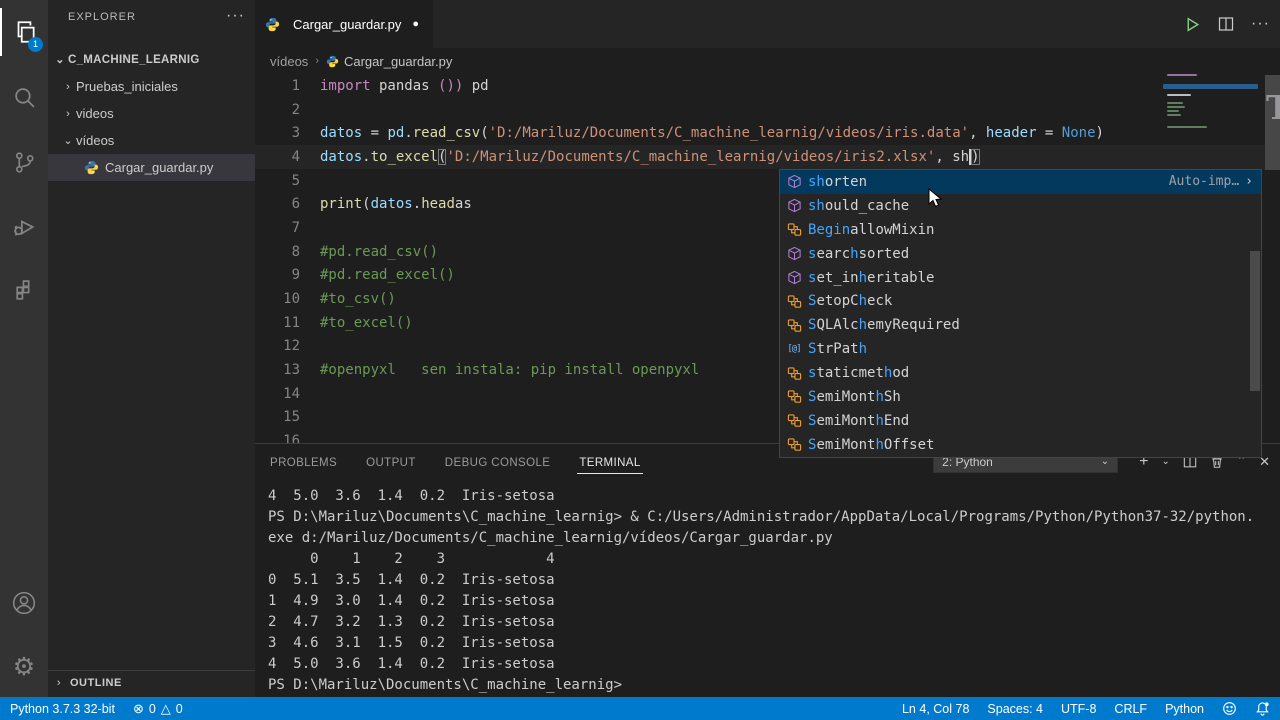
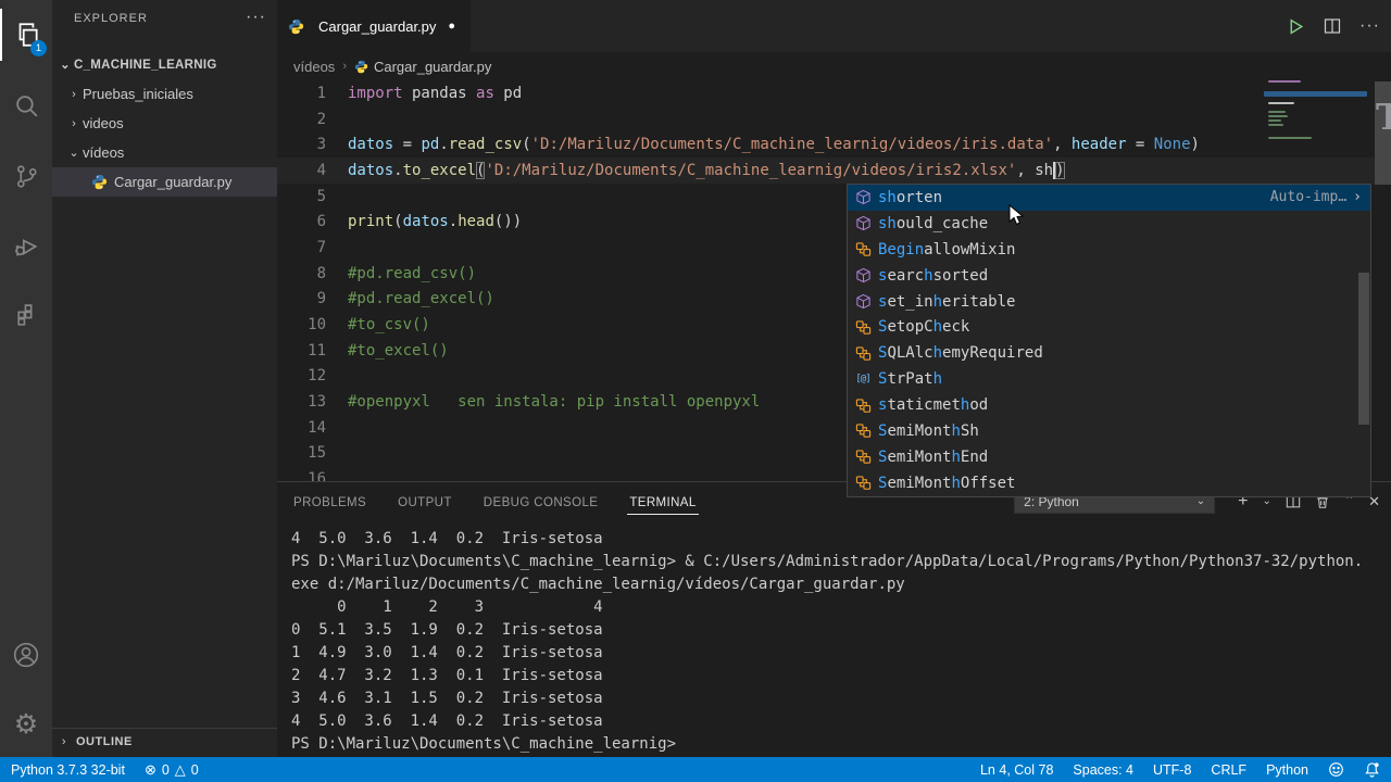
  1
  ⚙
  EXPLORER
  ···
  ⌄
  C_MACHINE_LEARNIG
  ›
  Pruebas_iniciales
  ›
  videos
  ⌄
  vídeos
  Cargar_guardar.py
  ›
  OUTLINE
  Cargar_guardar.py
  ●
  ···
  vídeos
  ›
  Cargar_guardar.py
  1
- import pandas ()) pd
+ import pandas as pd
  2
  3
  datos = pd.read_csv('D:/Mariluz/Documents/C_machine_learnig/videos/iris.data', header = None)
  4
  datos.to_excel('D:/Mariluz/Documents/C_machine_learnig/videos/iris2.xlsx', sh )
  5
  6
- print(datos.headas
+ print(datos.head())
  7
  8
  #pd.read_csv()
  9
  #pd.read_excel()
  10
  #to_csv()
  11
  #to_excel()
  12
  13
  #openpyxl sen instala: pip install openpyxl
  14
  15
  16
  T
  shorten
  Auto-imp…
  ›
  should_cache
  BeginallowMixin
  searchsorted
  set_inheritable
  SetopCheck
  SQLAlchemyRequired
  [@]
  StrPath
  staticmethod
  SemiMonthSh
  SemiMonthEnd
  SemiMonthOffset
  PROBLEMS
  OUTPUT
  DEBUG CONSOLE
  TERMINAL
  2: Python
  ⌄
  +
  ⌄
  ⌃
  ✕
  4 5.0 3.6 1.4 0.2 Iris-setosa
  PS D:\Mariluz\Documents\C_machine_learnig> & C:/Users/Administrador/AppData/Local/Programs/Python/Python37-32/python.
  exe d:/Mariluz/Documents/C_machine_learnig/vídeos/Cargar_guardar.py
  0 1 2 3 4
- 0 5.1 3.5 1.4 0.2 Iris-setosa
+ 0 5.1 3.5 1.9 0.2 Iris-setosa
  1 4.9 3.0 1.4 0.2 Iris-setosa
- 2 4.7 3.2 1.3 0.2 Iris-setosa
+ 2 4.7 3.2 1.3 0.1 Iris-setosa
  3 4.6 3.1 1.5 0.2 Iris-setosa
  4 5.0 3.6 1.4 0.2 Iris-setosa
  PS D:\Mariluz\Documents\C_machine_learnig>
  Python 3.7.3 32-bit
  ⊗
  0
  △
  0
  Ln 4, Col 78
  Spaces: 4
  UTF-8
  CRLF
  Python
